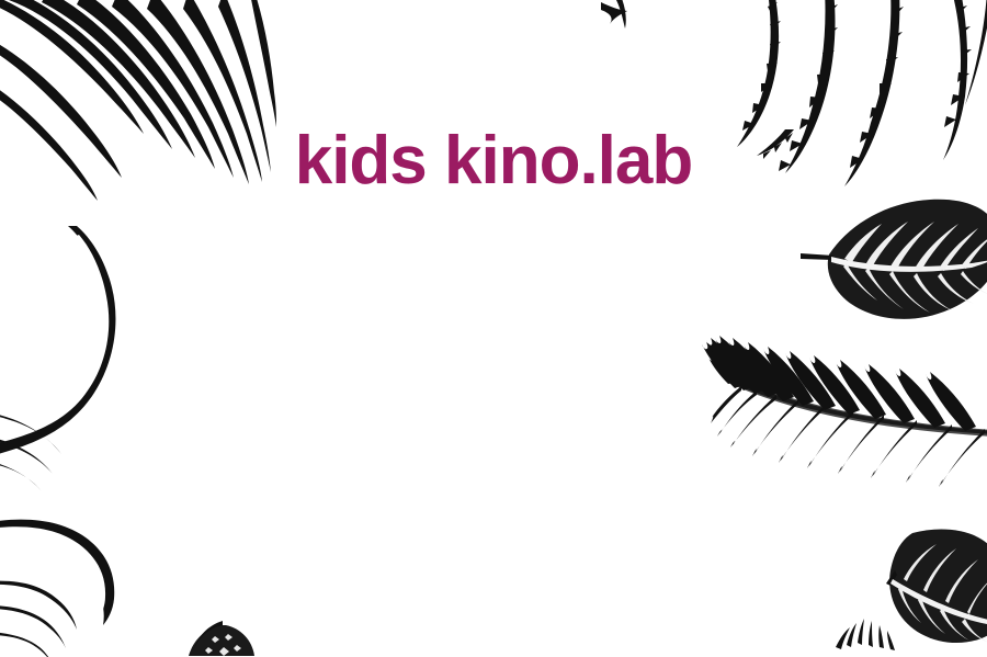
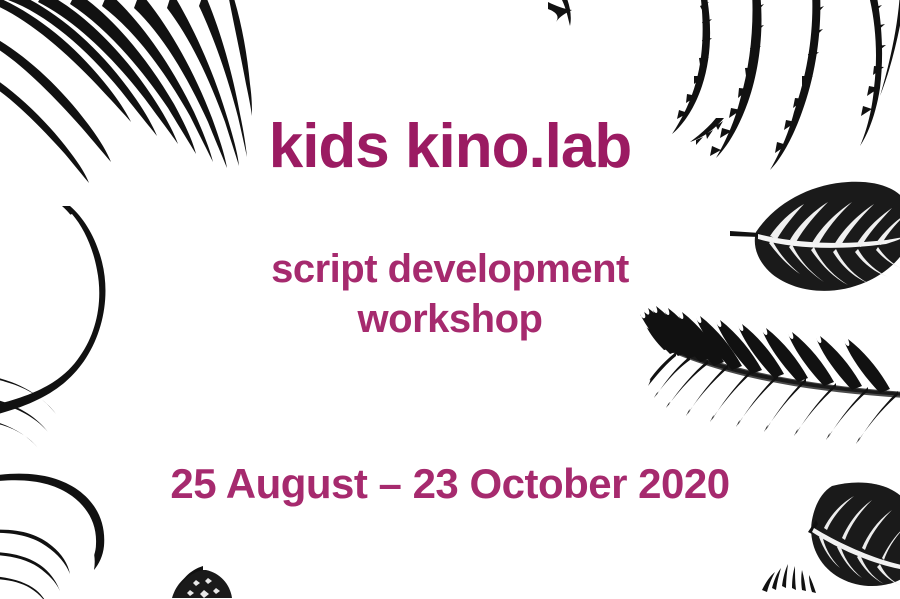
  kids kino.lab
+ script development
+ workshop
+ 25 August – 23 October 2020
